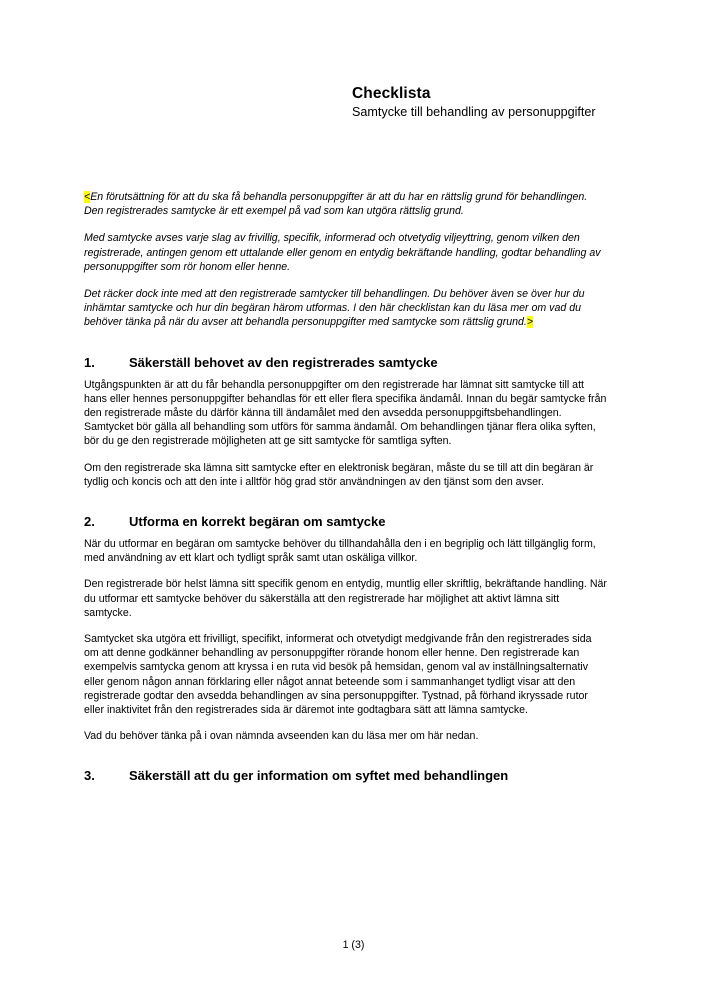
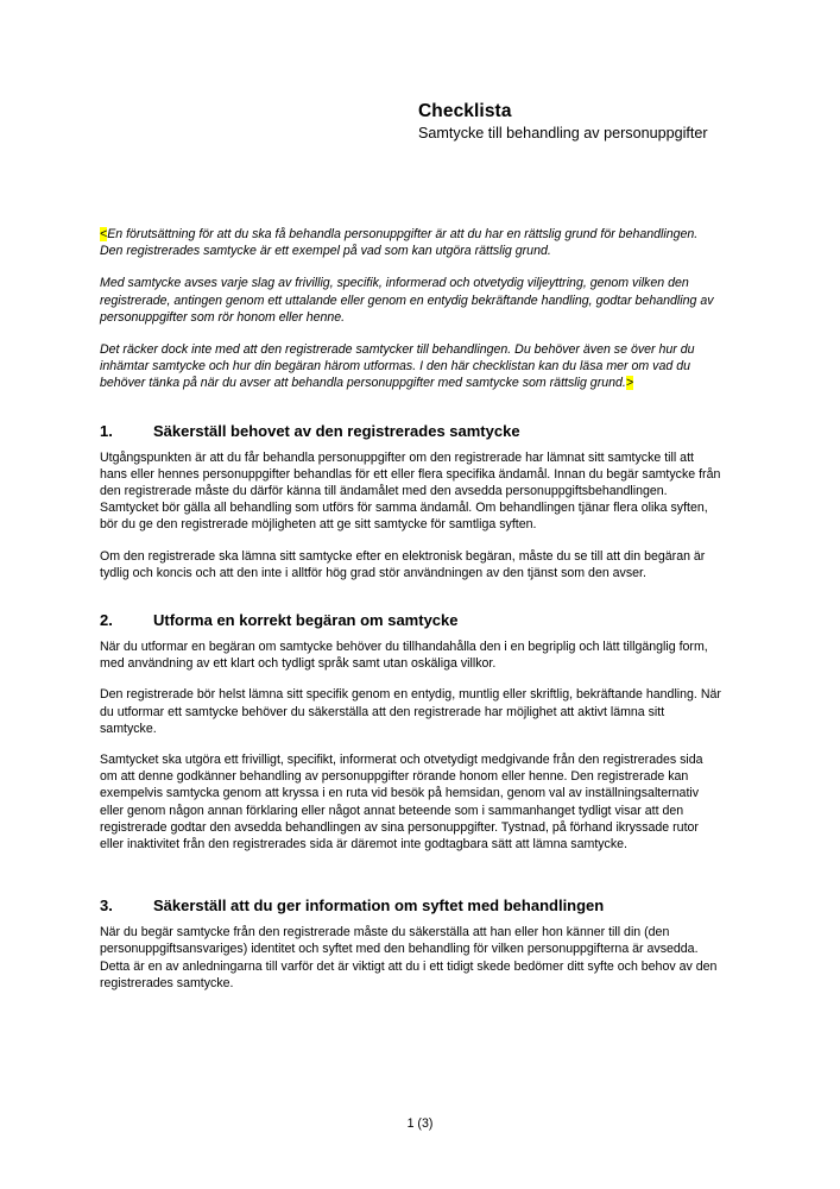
  Checklista
  Samtycke till behandling av personuppgifter
  <En förutsättning för att du ska få behandla personuppgifter är att du har en rättslig grund för behandlingen. Den registrerades samtycke är ett exempel på vad som kan utgöra rättslig grund.
  Med samtycke avses varje slag av frivillig, specifik, informerad och otvetydig viljeyttring, genom vilken den registrerade, antingen genom ett uttalande eller genom en entydig bekräftande handling, godtar behandling av personuppgifter som rör honom eller henne.
  Det räcker dock inte med att den registrerade samtycker till behandlingen. Du behöver även se över hur du inhämtar samtycke och hur din begäran härom utformas. I den här checklistan kan du läsa mer om vad du behöver tänka på när du avser att behandla personuppgifter med samtycke som rättslig grund.>
  1.
  Säkerställ behovet av den registrerades samtycke
  Utgångspunkten är att du får behandla personuppgifter om den registrerade har lämnat sitt samtycke till att hans eller hennes personuppgifter behandlas för ett eller flera specifika ändamål. Innan du begär samtycke från den registrerade måste du därför känna till ändamålet med den avsedda personuppgiftsbehandlingen. Samtycket bör gälla all behandling som utförs för samma ändamål. Om behandlingen tjänar flera olika syften, bör du ge den registrerade möjligheten att ge sitt samtycke för samtliga syften.
  Om den registrerade ska lämna sitt samtycke efter en elektronisk begäran, måste du se till att din begäran är tydlig och koncis och att den inte i alltför hög grad stör användningen av den tjänst som den avser.
  2.
  Utforma en korrekt begäran om samtycke
  När du utformar en begäran om samtycke behöver du tillhandahålla den i en begriplig och lätt tillgänglig form, med användning av ett klart och tydligt språk samt utan oskäliga villkor.
  Den registrerade bör helst lämna sitt specifik genom en entydig, muntlig eller skriftlig, bekräftande handling. När du utformar ett samtycke behöver du säkerställa att den registrerade har möjlighet att aktivt lämna sitt samtycke.
  Samtycket ska utgöra ett frivilligt, specifikt, informerat och otvetydigt medgivande från den registrerades sida om att denne godkänner behandling av personuppgifter rörande honom eller henne. Den registrerade kan exempelvis samtycka genom att kryssa i en ruta vid besök på hemsidan, genom val av inställningsalternativ eller genom någon annan förklaring eller något annat beteende som i sammanhanget tydligt visar att den registrerade godtar den avsedda behandlingen av sina personuppgifter. Tystnad, på förhand ikryssade rutor eller inaktivitet från den registrerades sida är däremot inte godtagbara sätt att lämna samtycke.
- Vad du behöver tänka på i ovan nämnda avseenden kan du läsa mer om här nedan.
  3.
  Säkerställ att du ger information om syftet med behandlingen
+ När du begär samtycke från den registrerade måste du säkerställa att han eller hon känner till din (den personuppgiftsansvariges) identitet och syftet med den behandling för vilken personuppgifterna är avsedda. Detta är en av anledningarna till varför det är viktigt att du i ett tidigt skede bedömer ditt syfte och behov av den registrerades samtycke.
  1 (3)
